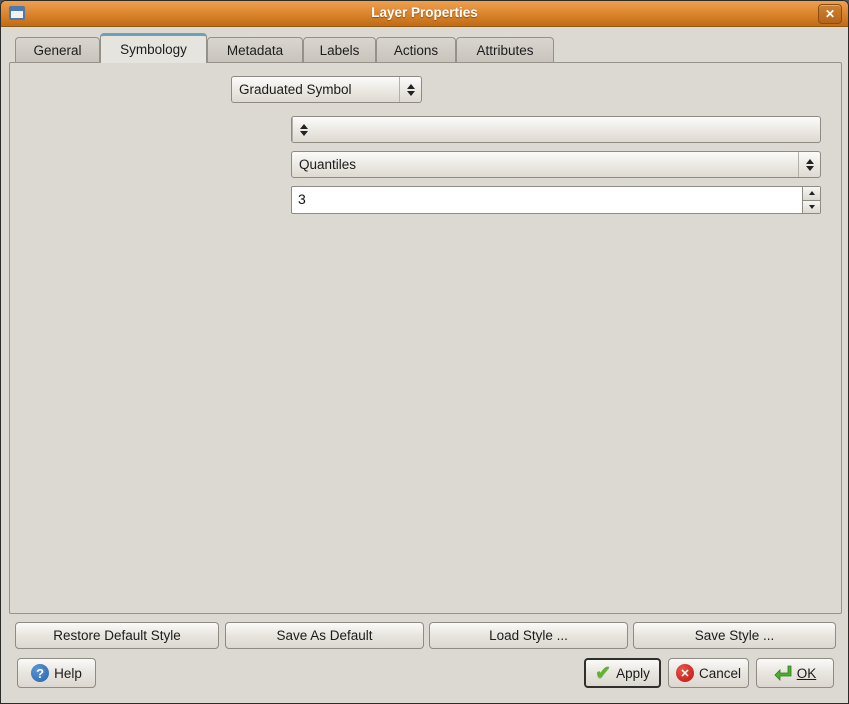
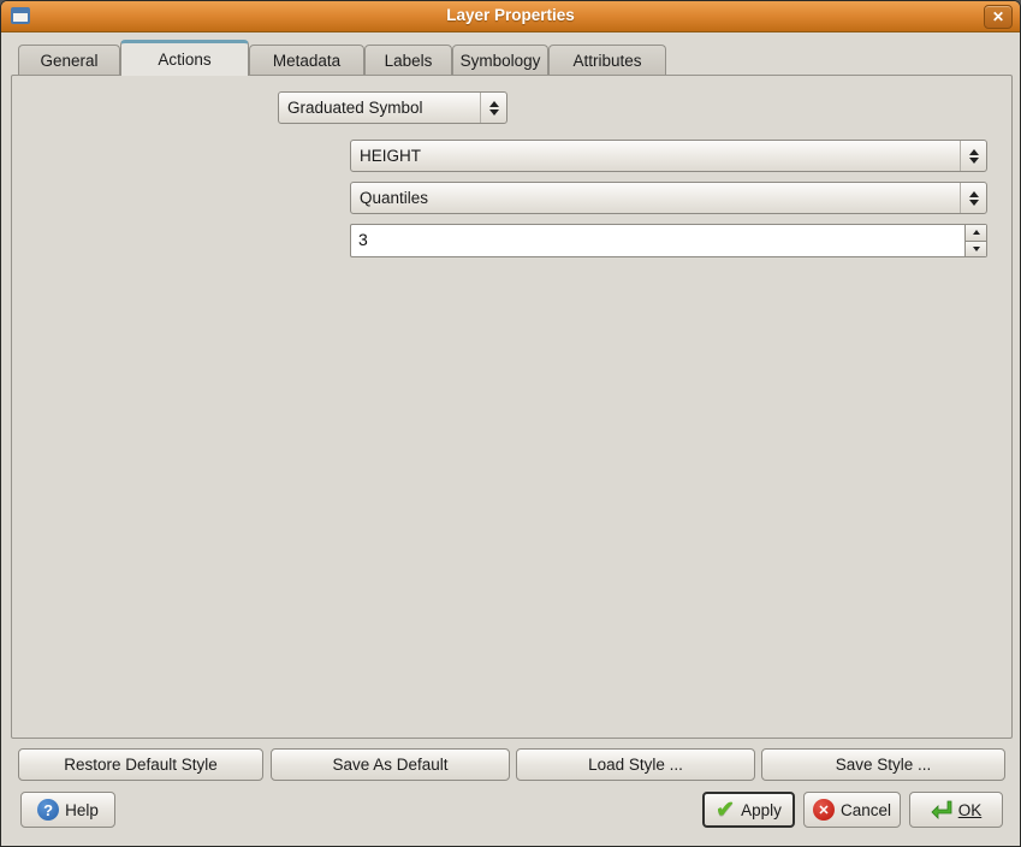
  Layer Properties
  ✕
  General
- Symbology
+ Actions
  Metadata
  Labels
- Actions
+ Symbology
  Attributes
  Graduated Symbol
+ HEIGHT
  Quantiles
  3
  Restore Default Style
  Save As Default
  Load Style ...
  Save Style ...
  ?
  Help
  ✔
  Apply
  ✕
  Cancel
  OK
